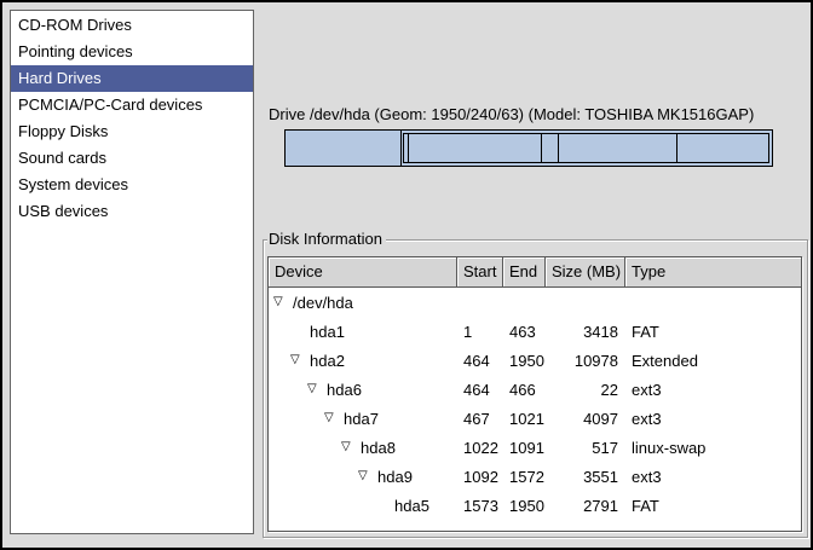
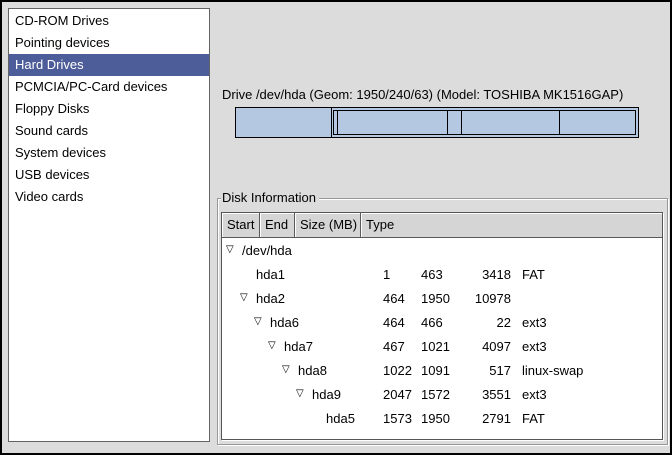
  CD-ROM Drives
  Pointing devices
  Hard Drives
  PCMCIA/PC-Card devices
  Floppy Disks
  Sound cards
  System devices
  USB devices
+ Video cards
  Drive /dev/hda (Geom: 1950/240/63) (Model: TOSHIBA MK1516GAP)
  Disk Information
- Device
  Start
  End
  Size (MB)
  Type
  ▽
  /dev/hda
  hda1
  1
  463
  3418
  FAT
  ▽
  hda2
  464
  1950
  10978
- Extended
  ▽
  hda6
  464
  466
  22
  ext3
  ▽
  hda7
  467
  1021
  4097
  ext3
  ▽
  hda8
  1022
  1091
  517
  linux-swap
  ▽
  hda9
- 1092
+ 2047
  1572
  3551
  ext3
  hda5
  1573
  1950
  2791
  FAT
